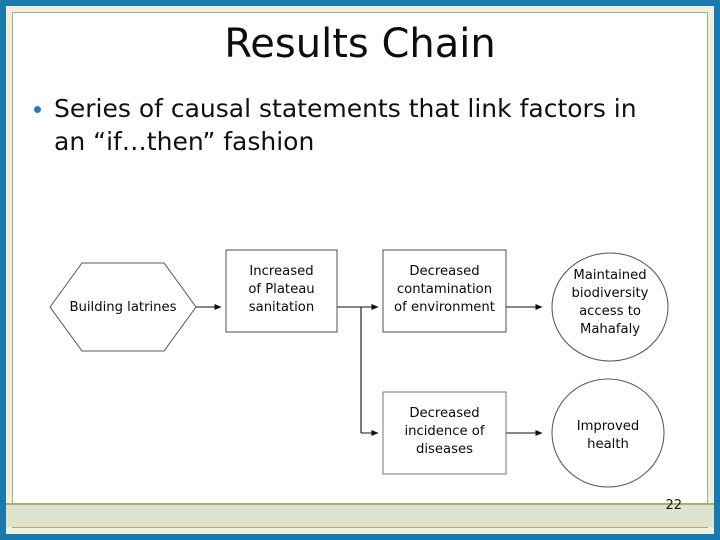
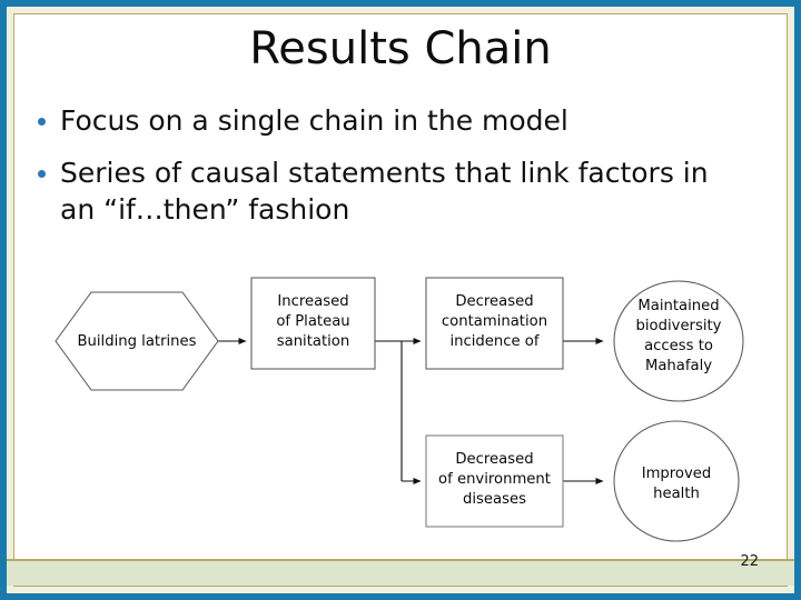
  Results Chain
+ Focus on a single chain in the model
  Series of causal statements that link factors in an “if…then” fashion
  Building latrines
  Increased
  of Plateau
  sanitation
  Decreased
  contamination
- of environment
+ incidence of
  Maintained
  biodiversity
  access to
  Mahafaly
  Decreased
- incidence of
+ of environment
  diseases
  Improved
  health
  22
